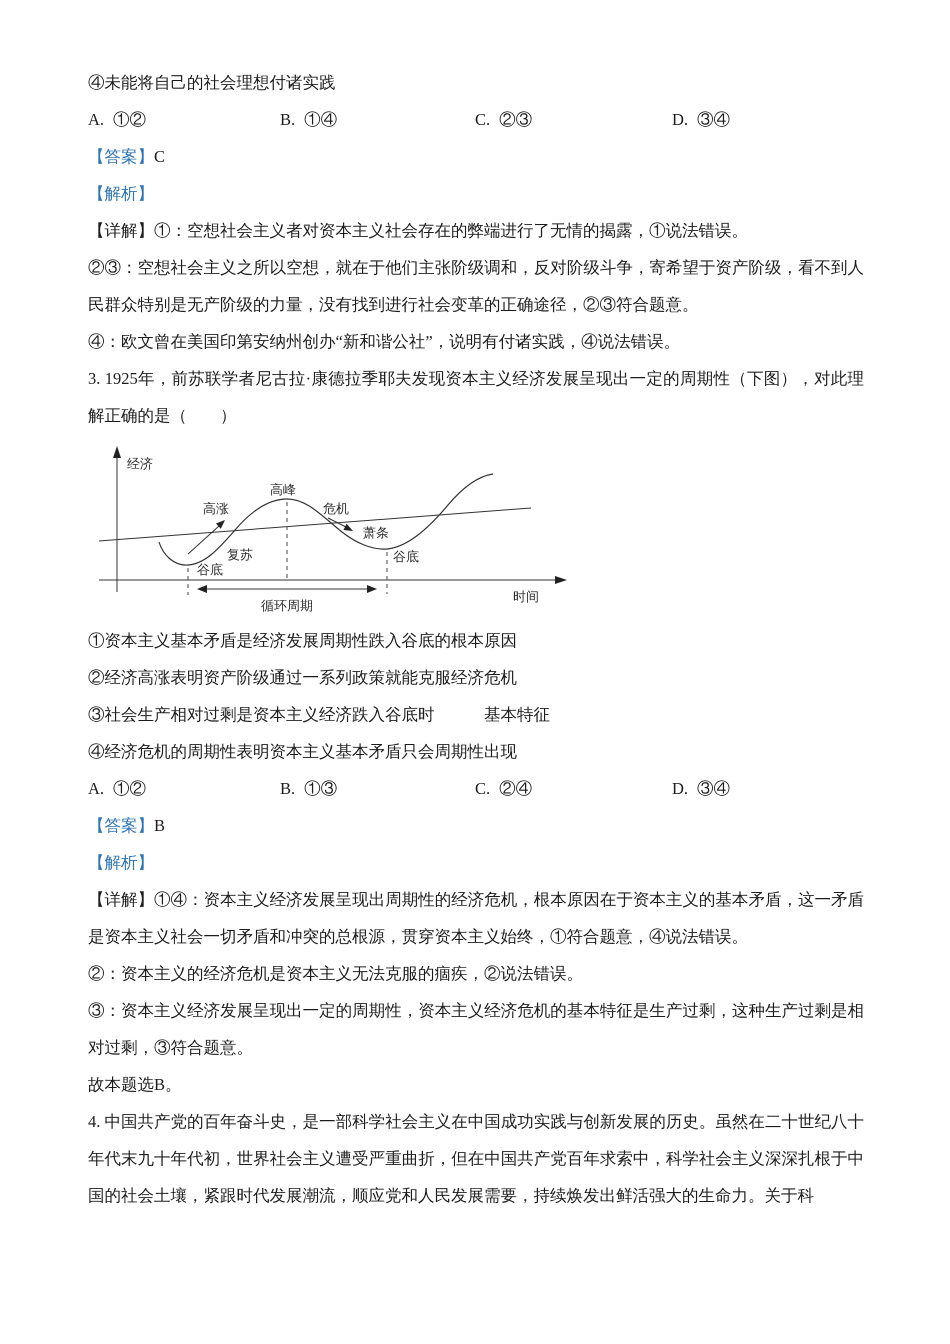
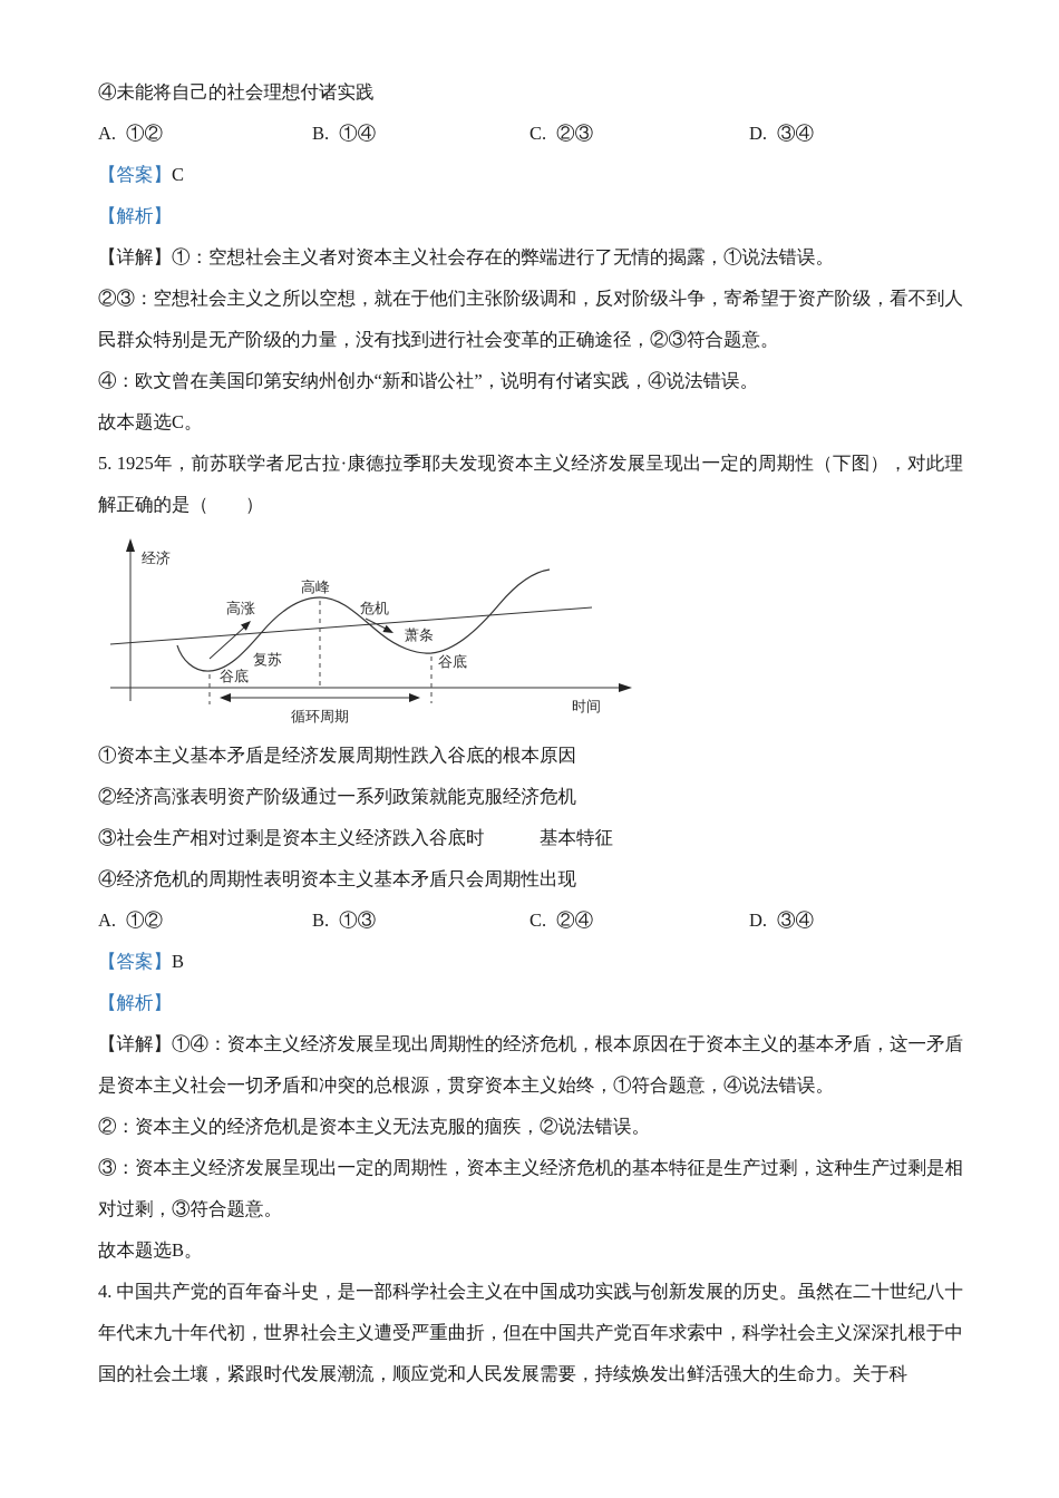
  ④未能将自己的社会理想付诸实践
  A. ①②
  B. ①④
  C. ②③
  D. ③④
  【答案】C
  【解析】
  【详解】①：空想社会主义者对资本主义社会存在的弊端进行了无情的揭露，①说法错误。
  ②③：空想社会主义之所以空想，就在于他们主张阶级调和，反对阶级斗争，寄希望于资产阶级，看不到人民群众特别是无产阶级的力量，没有找到进行社会变革的正确途径，②③符合题意。
  ④：欧文曾在美国印第安纳州创办“新和谐公社”，说明有付诸实践，④说法错误。
+ 故本题选C。
- 3. 1925年，前苏联学者尼古拉·康德拉季耶夫发现资本主义经济发展呈现出一定的周期性（下图），对此理解正确的是（ ）
+ 5. 1925年，前苏联学者尼古拉·康德拉季耶夫发现资本主义经济发展呈现出一定的周期性（下图），对此理解正确的是（ ）
  经济
  高涨
  高峰
  危机
  萧条
  复苏
  谷底
  谷底
  时间
  循环周期
  ①资本主义基本矛盾是经济发展周期性跌入谷底的根本原因
  ②经济高涨表明资产阶级通过一系列政策就能克服经济危机
  ③社会生产相对过剩是资本主义经济跌入谷底时 基本特征
  ④经济危机的周期性表明资本主义基本矛盾只会周期性出现
  A. ①②
  B. ①③
  C. ②④
  D. ③④
  【答案】B
  【解析】
  【详解】①④：资本主义经济发展呈现出周期性的经济危机，根本原因在于资本主义的基本矛盾，这一矛盾是资本主义社会一切矛盾和冲突的总根源，贯穿资本主义始终，①符合题意，④说法错误。
  ②：资本主义的经济危机是资本主义无法克服的痼疾，②说法错误。
  ③：资本主义经济发展呈现出一定的周期性，资本主义经济危机的基本特征是生产过剩，这种生产过剩是相对过剩，③符合题意。
  故本题选B。
  4. 中国共产党的百年奋斗史，是一部科学社会主义在中国成功实践与创新发展的历史。虽然在二十世纪八十年代末九十年代初，世界社会主义遭受严重曲折，但在中国共产党百年求索中，科学社会主义深深扎根于中国的社会土壤，紧跟时代发展潮流，顺应党和人民发展需要，持续焕发出鲜活强大的生命力。关于科
